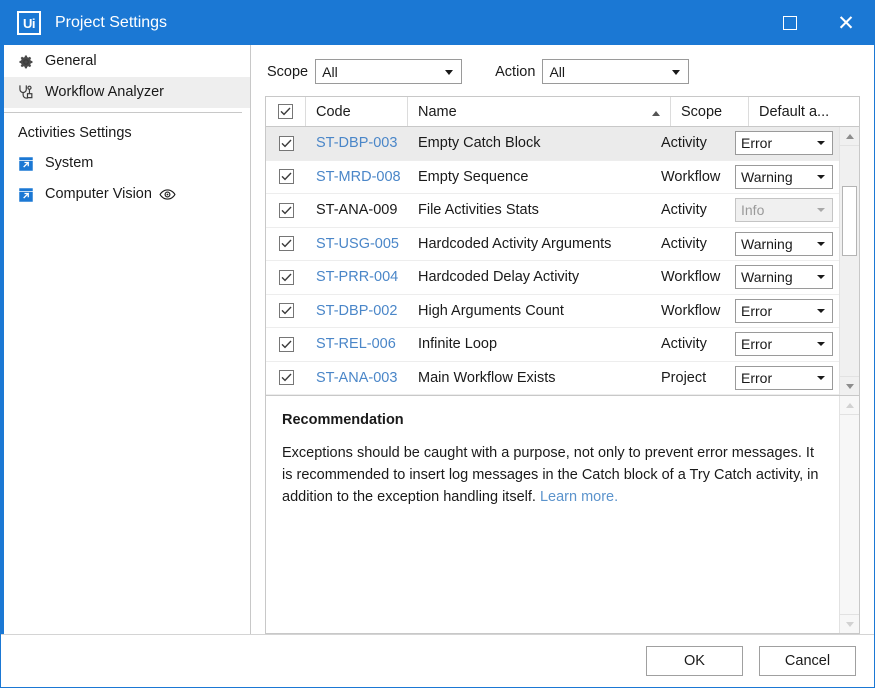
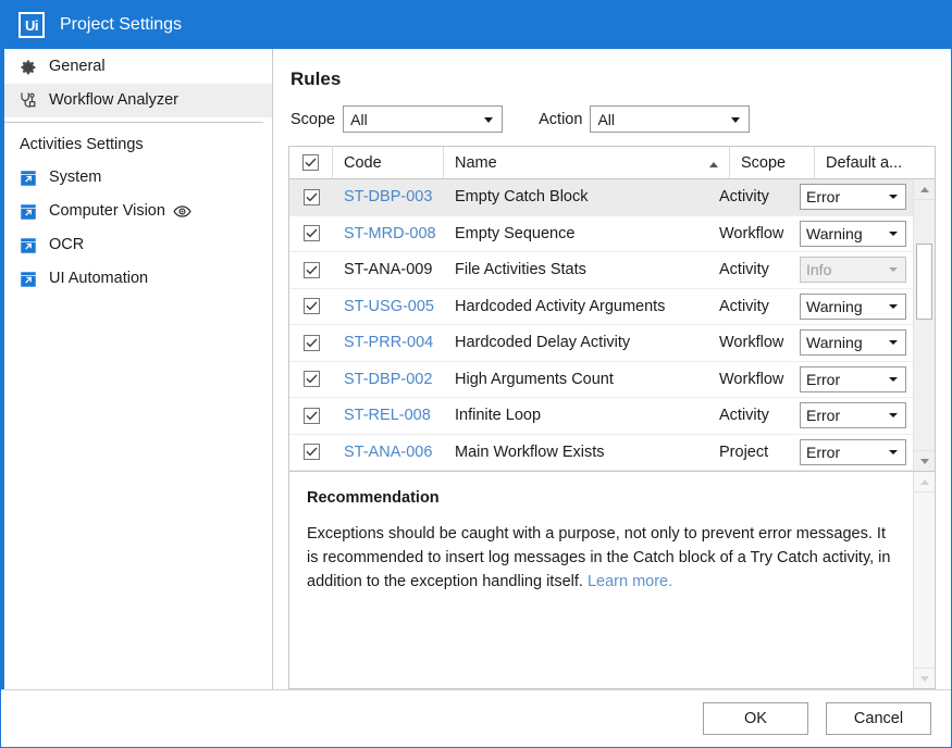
  Ui
  Project Settings
- ✕
  General
  Workflow Analyzer
  Activities Settings
  System
  Computer Vision
+ OCR
+ UI Automation
+ Rules
  Scope
  All
  Action
  All
  Code
  Name
  Scope
  Default a...
  ST-DBP-003
  Empty Catch Block
  Activity
  Error
  ST-MRD-008
  Empty Sequence
  Workflow
  Warning
  ST-ANA-009
  File Activities Stats
  Activity
  Info
  ST-USG-005
  Hardcoded Activity Arguments
  Activity
  Warning
  ST-PRR-004
  Hardcoded Delay Activity
  Workflow
  Warning
  ST-DBP-002
  High Arguments Count
  Workflow
  Error
- ST-REL-006
+ ST-REL-008
  Infinite Loop
  Activity
  Error
- ST-ANA-003
+ ST-ANA-006
  Main Workflow Exists
  Project
  Error
  Recommendation
  Exceptions should be caught with a purpose, not only to prevent error messages. It is recommended to insert log messages in the Catch block of a Try Catch activity, in addition to the exception handling itself. Learn more.
  OK
  Cancel
